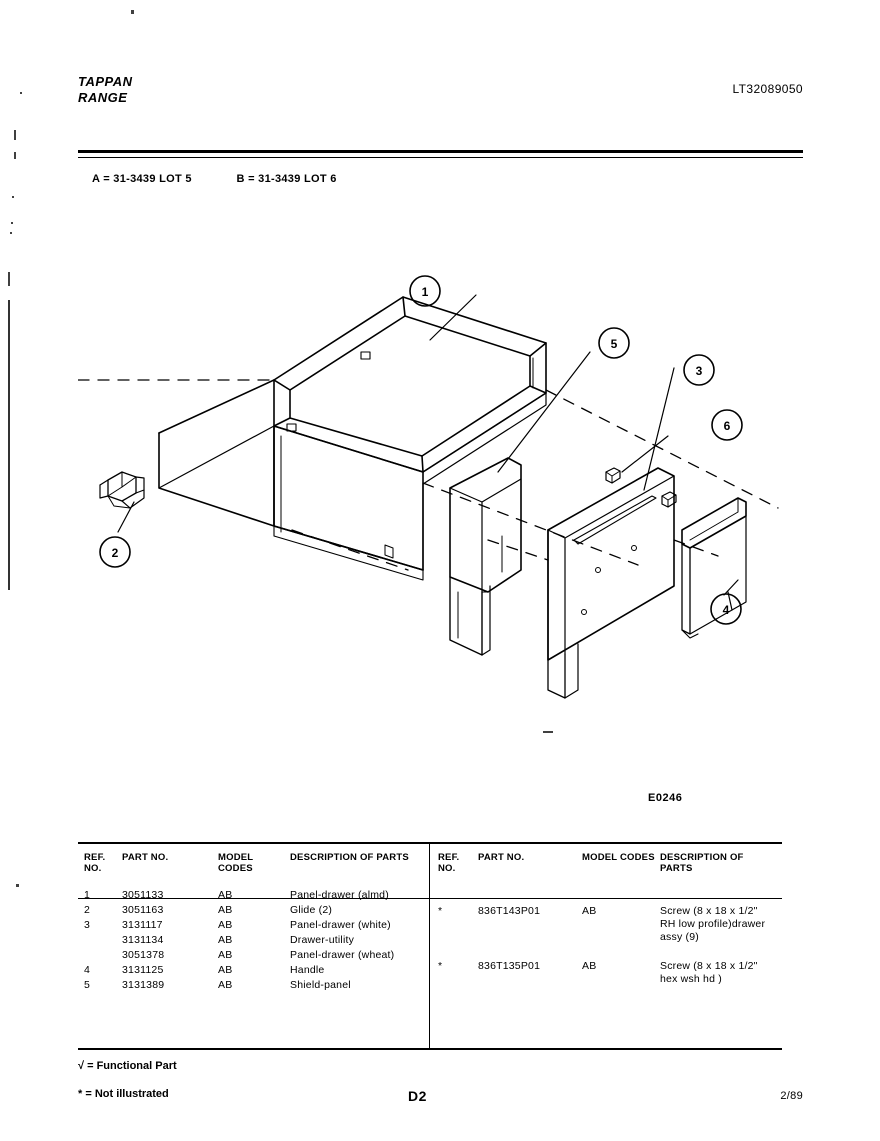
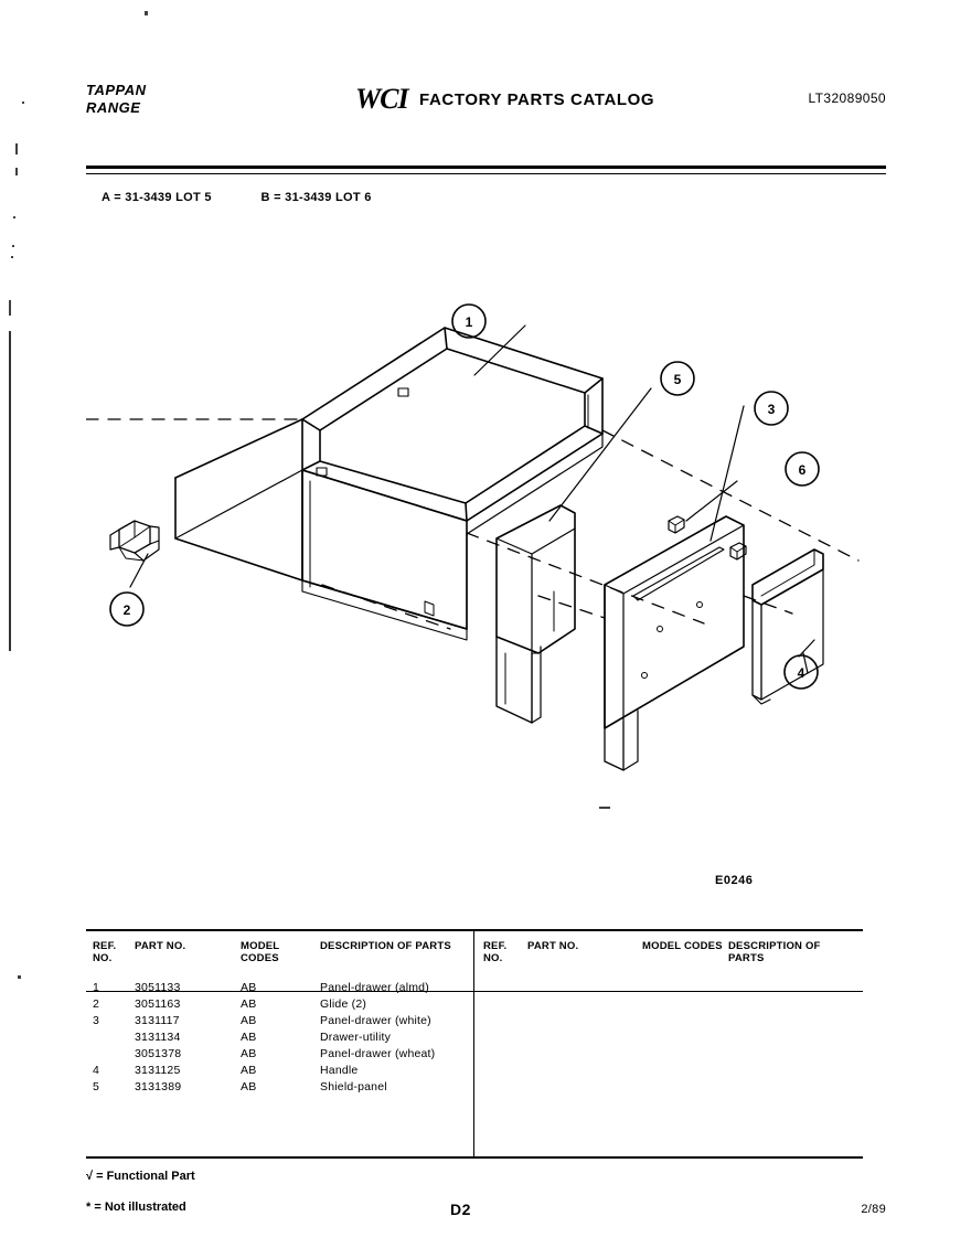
  TAPPAN
  RANGE
+ WCI FACTORY PARTS CATALOG
  LT32089050
  A = 31-3439 LOT 5 B = 31-3439 LOT 6
  1
  2
  3
  4
  5
  6
  E0246
  REF. NO.	PART NO.	MODEL CODES	DESCRIPTION OF PARTS
  1	3051133	AB	Panel-drawer (almd)
  2	3051163	AB	Glide (2)
  3	3131117	AB	Panel-drawer (white)
  	3131134	AB	Drawer-utility
  	3051378	AB	Panel-drawer (wheat)
  4	3131125	AB	Handle
  5	3131389	AB	Shield-panel
  REF. NO.	PART NO.	MODEL CODES	DESCRIPTION OF PARTS
- *	836T143P01	AB	Screw (8 x 18 x 1/2" RH low profile)drawer assy (9)
- *	836T135P01	AB	Screw (8 x 18 x 1/2" hex wsh hd )
  √ = Functional Part
  * = Not illustrated
  D2
  2/89
